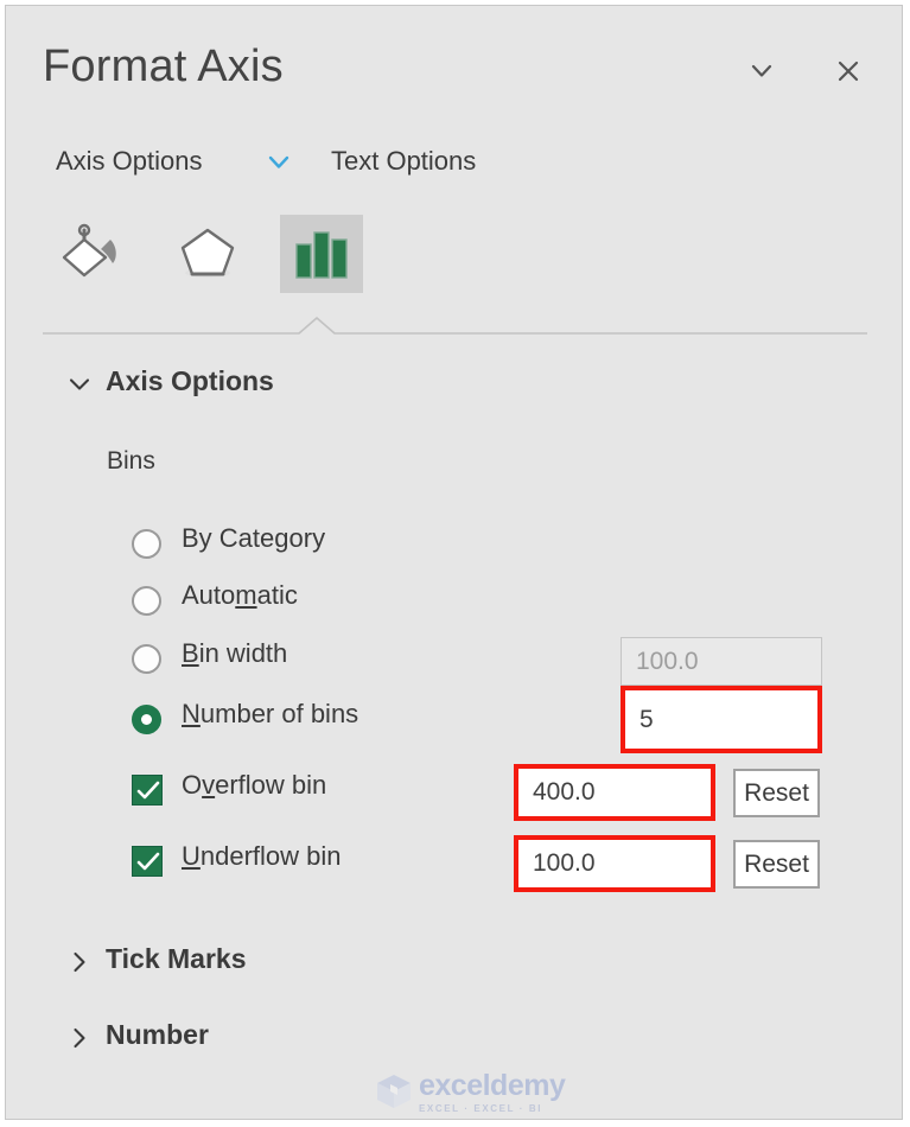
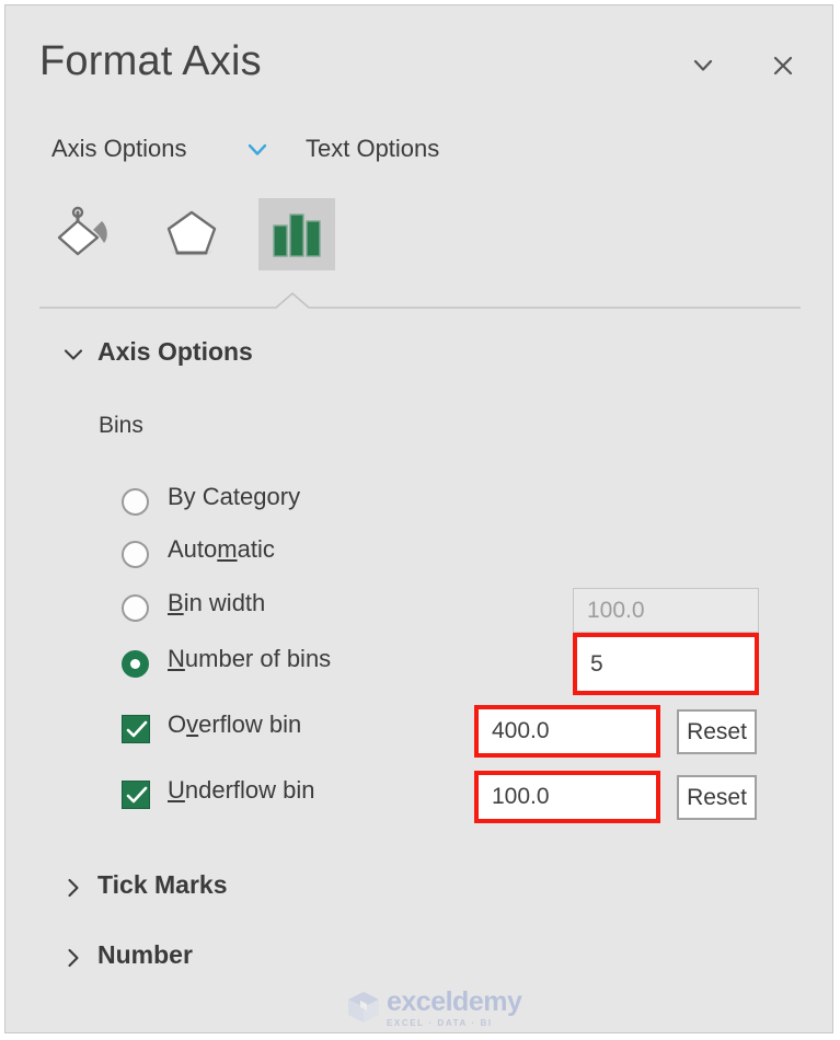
  Format Axis
  Axis Options
  Text Options
  Axis Options
  Bins
  By Category
  Automatic
  Bin width
  100.0
  Number of bins
  5
  Overflow bin
  400.0
  Reset
  Underflow bin
  100.0
  Reset
  Tick Marks
  Number
  exceldemy
- EXCEL · EXCEL · BI
+ EXCEL · DATA · BI
